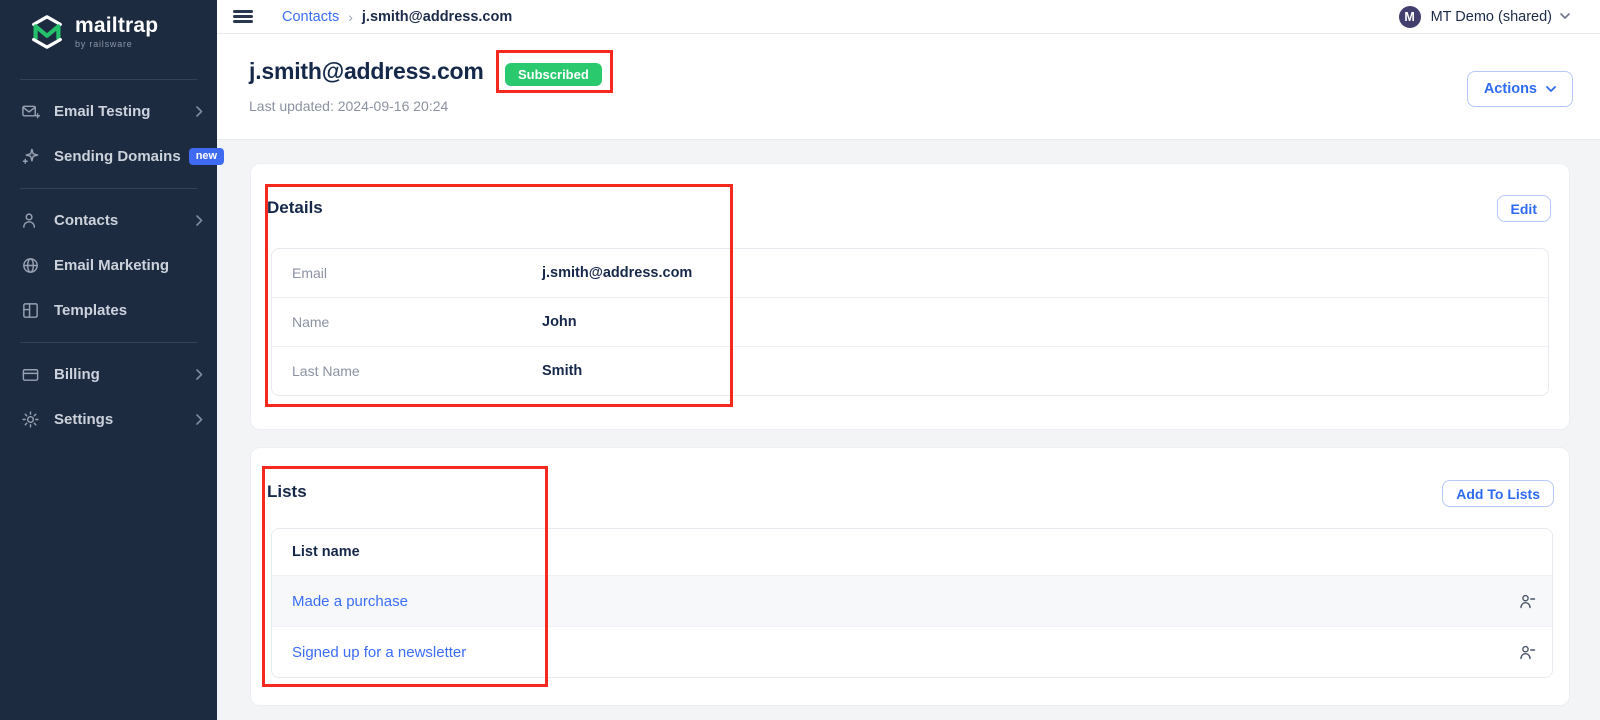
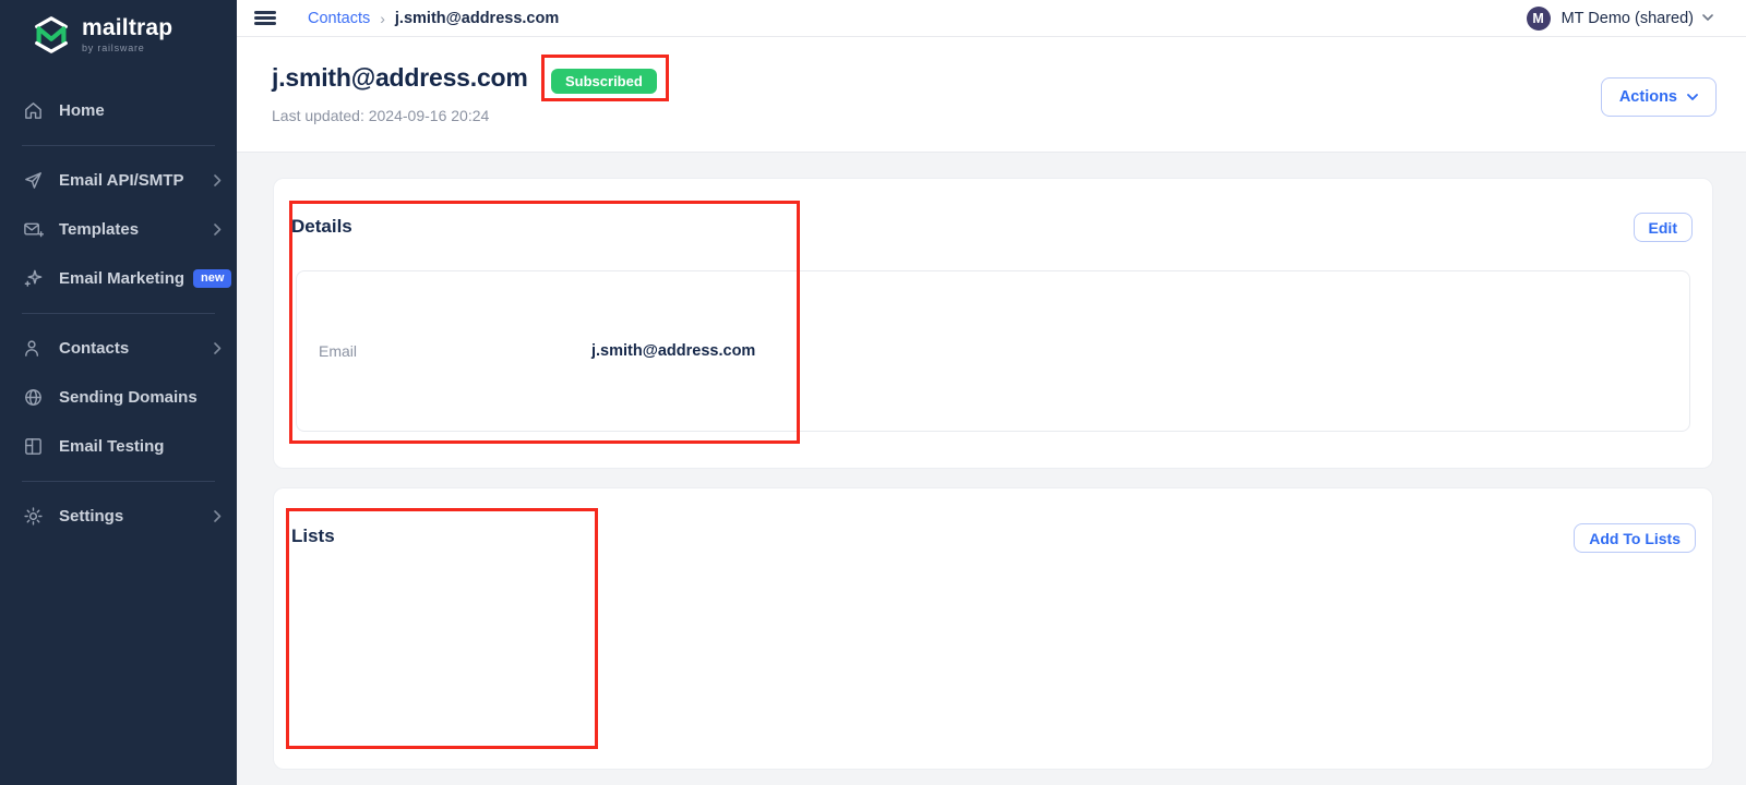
  mailtrap
  by railsware
+ Home
+ Email API/SMTP
- Email Testing
+ Templates
- Sending Domains
+ Email Marketing
  new
  Contacts
- Email Marketing
+ Sending Domains
- Templates
+ Email Testing
- Billing
  Settings
  Contacts
  ›
  j.smith@address.com
  M
  MT Demo (shared)
  j.smith@address.com
  Subscribed
  Last updated: 2024-09-16 20:24
  Actions
  Details
  Edit
  Email
  j.smith@address.com
- Name
- John
- Last Name
- Smith
  Lists
  Add To Lists
- List name
- Made a purchase
- Signed up for a newsletter
